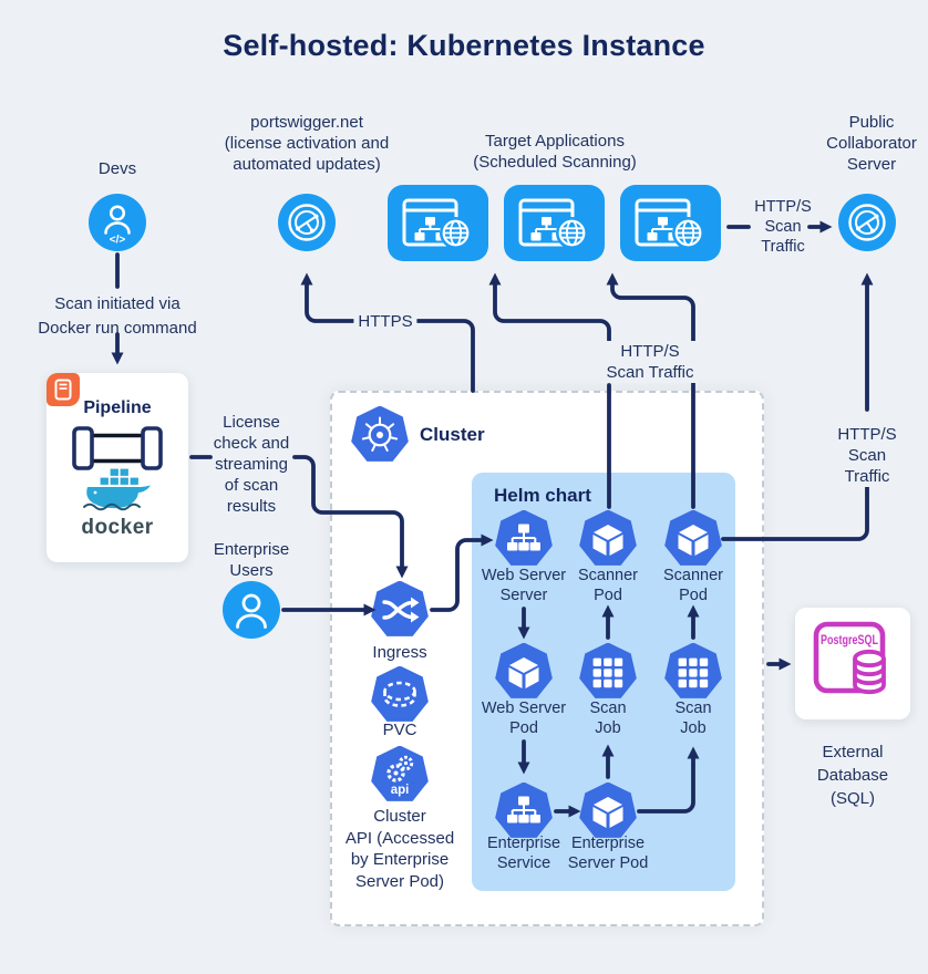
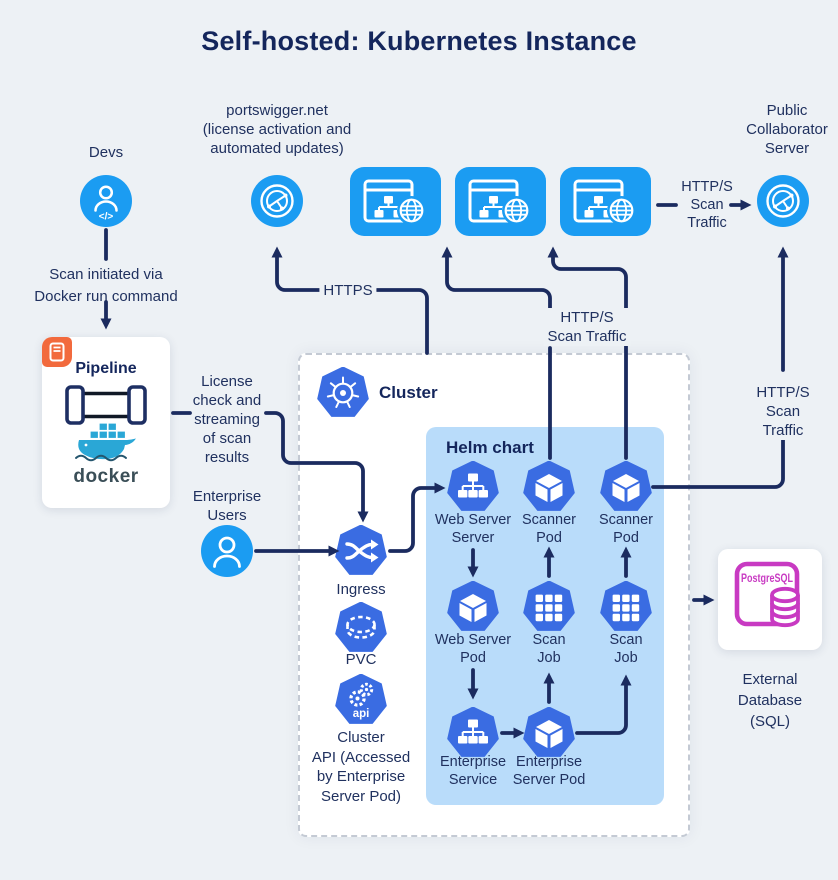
  Self-hosted: Kubernetes Instance
  Devs
  portswigger.net
  (license activation and
  automated updates)
- Target Applications
- (Scheduled Scanning)
  Public
  Collaborator
  Server
  HTTP/S
  Scan
  Traffic
  </>
  Scan initiated via
  Docker run command
  License
  check and
  streaming
  of scan
  results
  HTTPS
  HTTP/S
  Scan Traffic
  HTTP/S
  Scan Traffic
  Enterprise
  Users
  Pipeline
  docker
  Cluster
  Helm chart
  Ingress
  PVC
  api
  Cluster
  API (Accessed
  by Enterprise
  Server Pod)
  Web Server
  Server
  Scanner
  Pod
  Scanner
  Pod
  Web Server
  Pod
  Scan
  Job
  Scan
  Job
  Enterprise
  Service
  Enterprise
  Server Pod
  PostgreSQL
  External
  Database (SQL)
